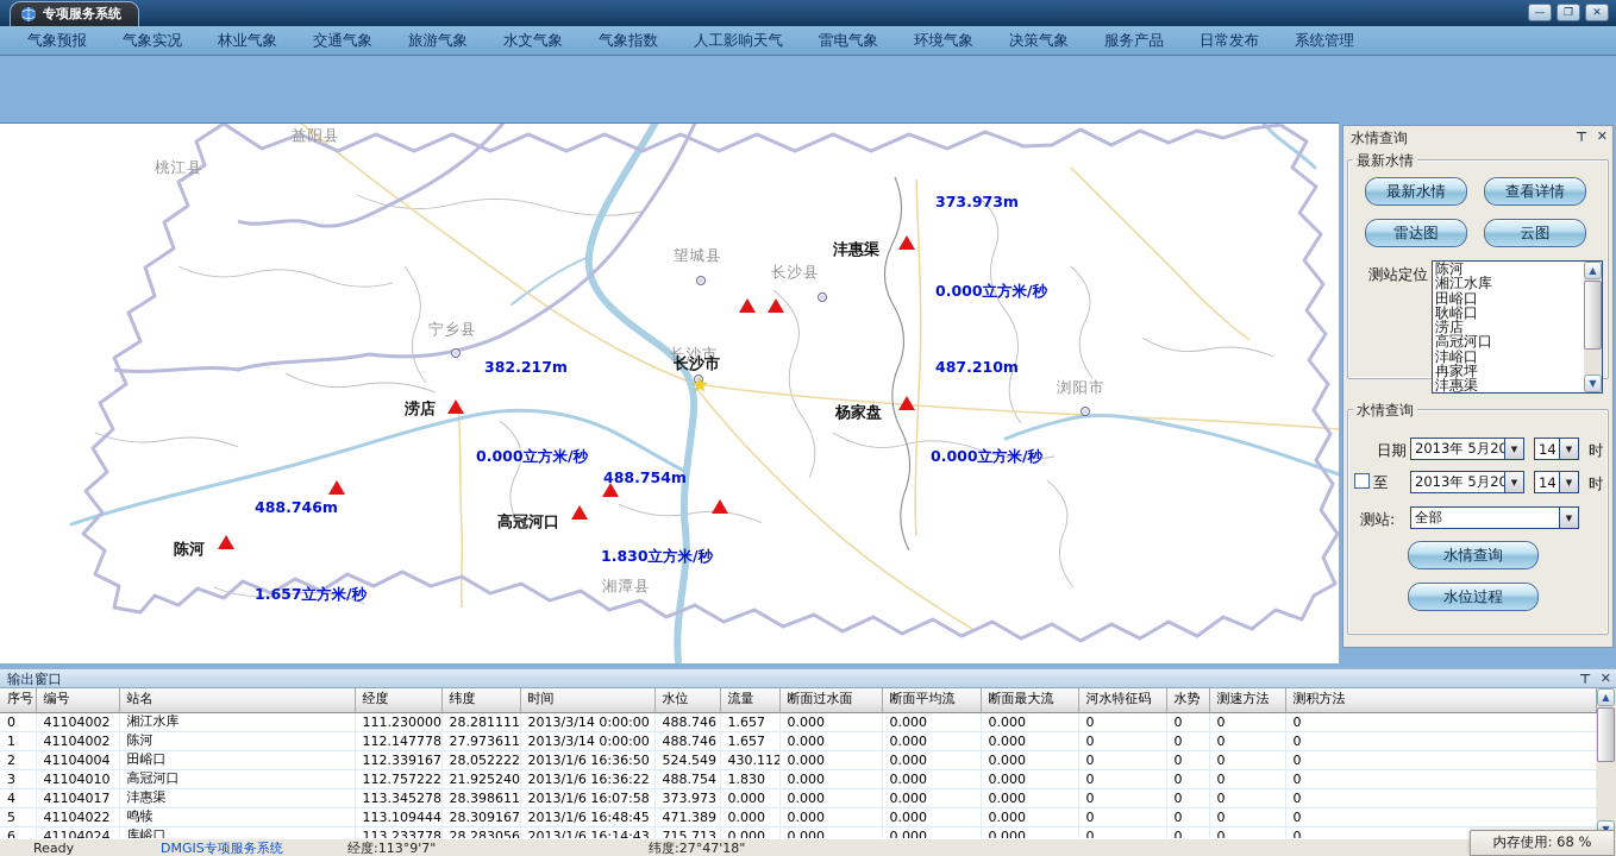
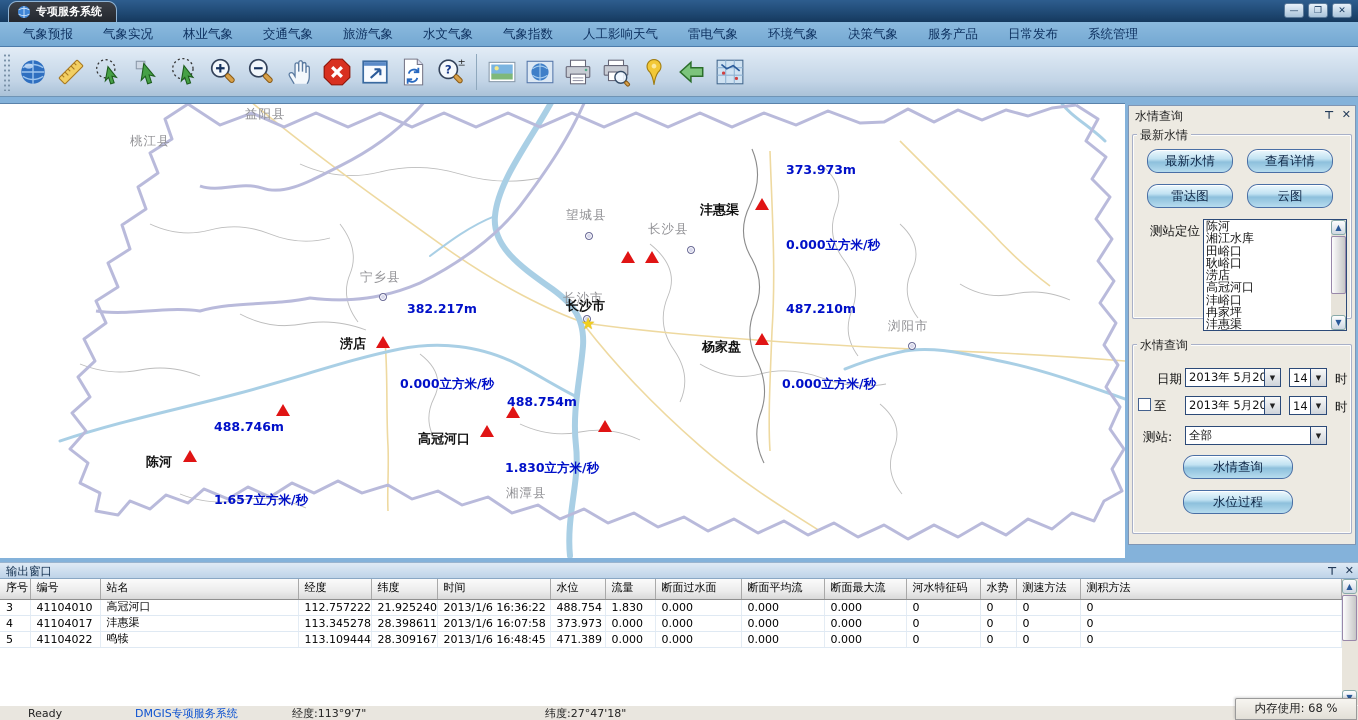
  专项服务系统
  —
  ❐
  ✕
  气象预报
  气象实况
  林业气象
  交通气象
  旅游气象
  水文气象
  气象指数
  人工影响天气
  雷电气象
  环境气象
  决策气象
  服务产品
  日常发布
  系统管理
+ ?
+ ±
  益阳县
  桃江县
  宁乡县
  望城县
  长沙县
  长沙市
  浏阳市
  湘潭县
  长沙市
  沣惠渠
  杨家盘
  涝店
  高冠河口
  陈河
  373.973m
  0.000立方米/秒
  487.210m
  0.000立方米/秒
  382.217m
  0.000立方米/秒
  488.754m
  1.830立方米/秒
  488.746m
  1.657立方米/秒
  ★
  水情查询
  ✕
  最新水情
  最新水情
  查看详情
  雷达图
  云图
  测站定位
  陈河
  湘江水库
  田峪口
  耿峪口
  涝店
  高冠河口
  沣峪口
  冉家坪
  沣惠渠
  ▲
  ▼
  水情查询
  日期
  2013年 5月2
  ▼
  14
  ▼
  时
  至
  2013年 5月2
  ▼
  14
  ▼
  时
  测站:
  全部
  ▼
  水情查询
  水位过程
  输出窗口
  ✕
  	序号	编号	站名	经度	纬度	时间	水位	流量	断面过水面	断面平均流	断面最大流	河水特征码	水势	测速方法	测积方法
- 0	41104002	湘江水库	111.230000	28.281111	2013/3/14 0:00:00	488.746	1.657	0.000	0.000	0.000	0	0	0	0
- 1	41104002	陈河	112.147778	27.973611	2013/3/14 0:00:00	488.746	1.657	0.000	0.000	0.000	0	0	0	0
- 2	41104004	田峪口	112.339167	28.052222	2013/1/6 16:36:50	524.549	430.112	0.000	0.000	0.000	0	0	0	0
  3	41104010	高冠河口	112.757222	21.925240	2013/1/6 16:36:22	488.754	1.830	0.000	0.000	0.000	0	0	0	0
  4	41104017	沣惠渠	113.345278	28.398611	2013/1/6 16:07:58	373.973	0.000	0.000	0.000	0.000	0	0	0	0
  5	41104022	鸣犊	113.109444	28.309167	2013/1/6 16:48:45	471.389	0.000	0.000	0.000	0.000	0	0	0	0
- 6	41104024	库峪口	113.233778	28.283056	2013/1/6 16:14:43	715.713	0.000	0.000	0.000	0.000	0	0	0	0
  ▲
  Ready
  DMGIS专项服务系统
  经度:113°9'7"
  纬度:27°47'18"
  内存使用: 68 %
